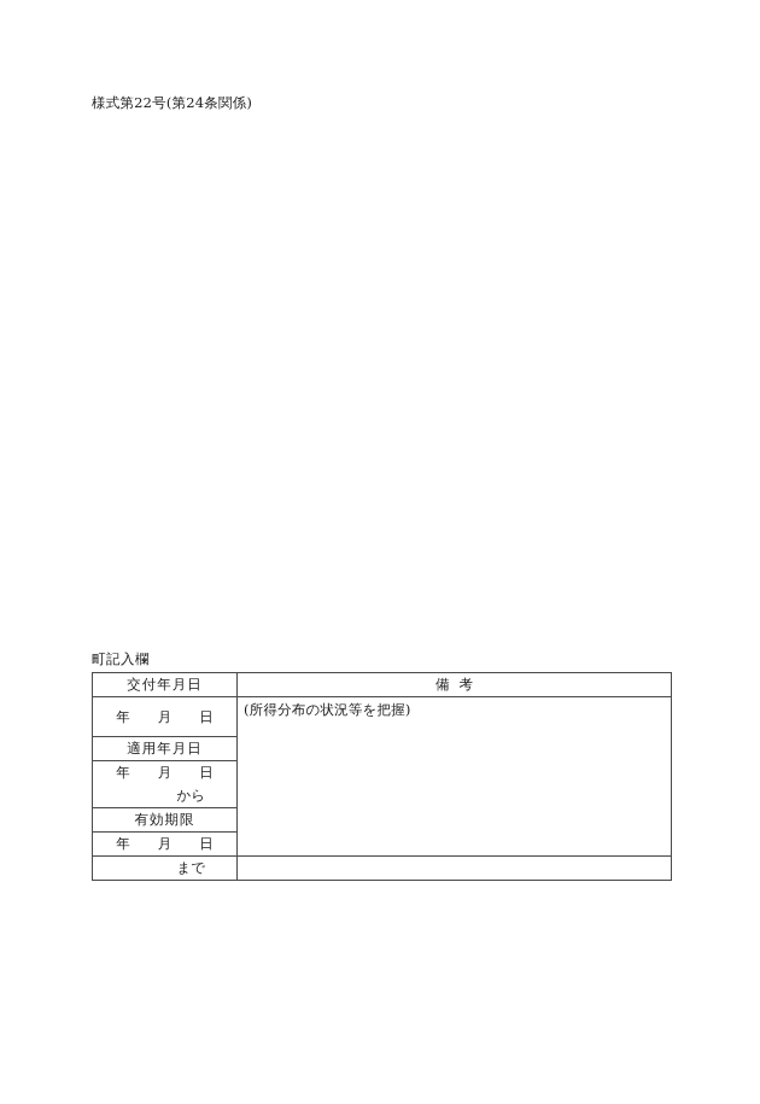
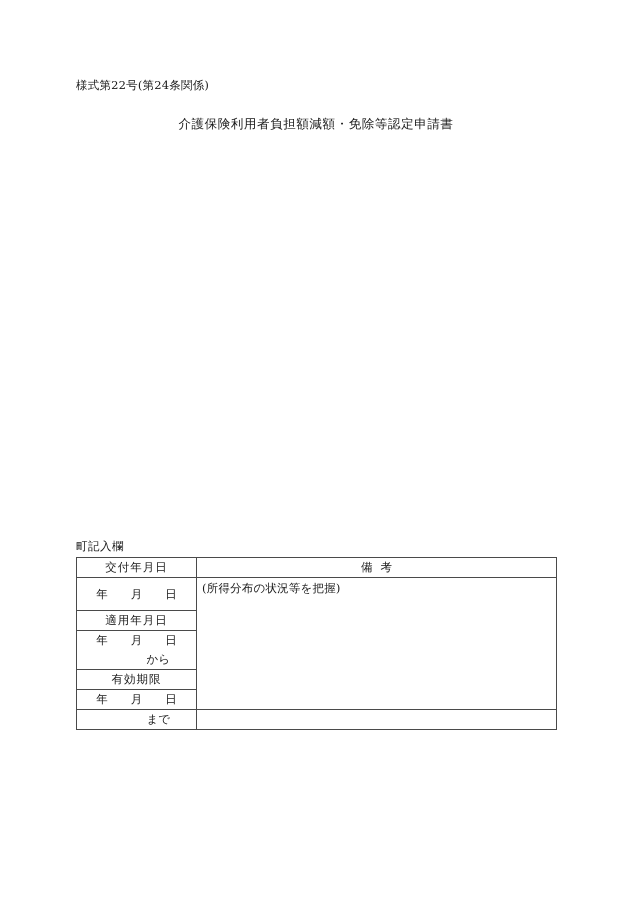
  様式第22号(第24条関係)
+ 介護保険利用者負担額減額・免除等認定申請書
  町記入欄
  交付年月日	備考
  年 月 日	(所得分布の状況等を把握)
  適用年月日
  年 月 日
  から
  有効期限
  年 月 日
  まで
